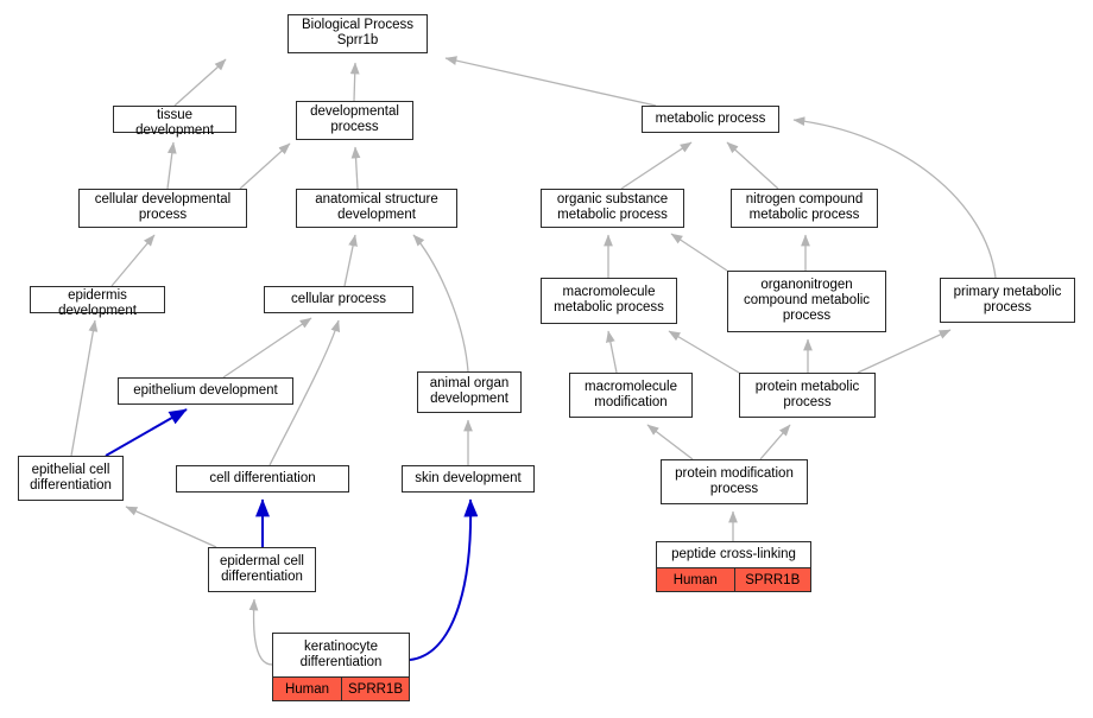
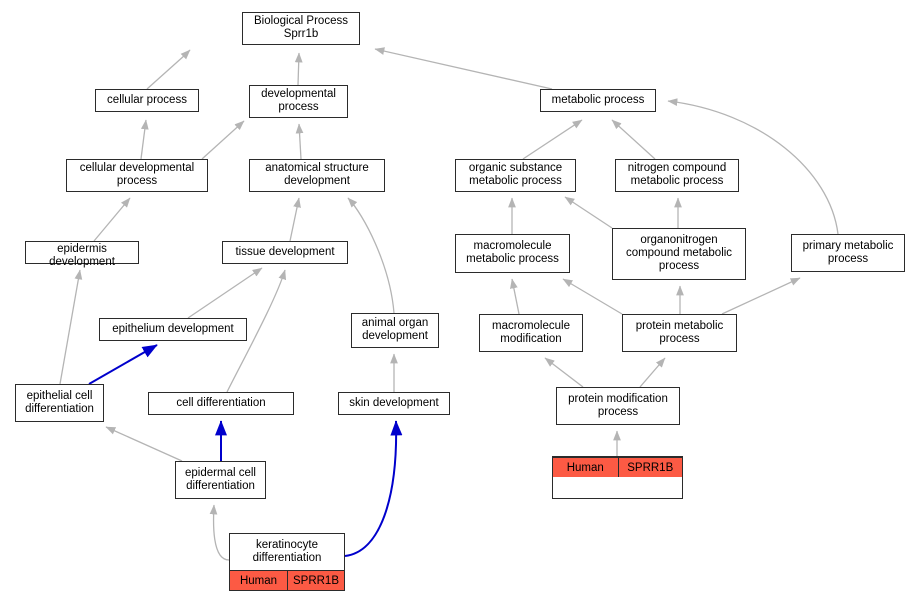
  Biological Process
  Sprr1b
- tissue development
+ cellular process
  developmental
  process
  metabolic process
  cellular developmental
  process
  anatomical structure
  development
  organic substance
  metabolic process
  nitrogen compound
  metabolic process
  epidermis development
- cellular process
+ tissue development
  macromolecule
  metabolic process
  organonitrogen
  compound metabolic
  process
  primary metabolic
  process
  epithelium development
  animal organ
  development
  macromolecule
  modification
  protein metabolic
  process
  epithelial cell
  differentiation
  cell differentiation
  skin development
  protein modification
  process
  epidermal cell
  differentiation
- peptide cross-linking
  Human
  SPRR1B
  keratinocyte
  differentiation
  Human
  SPRR1B
